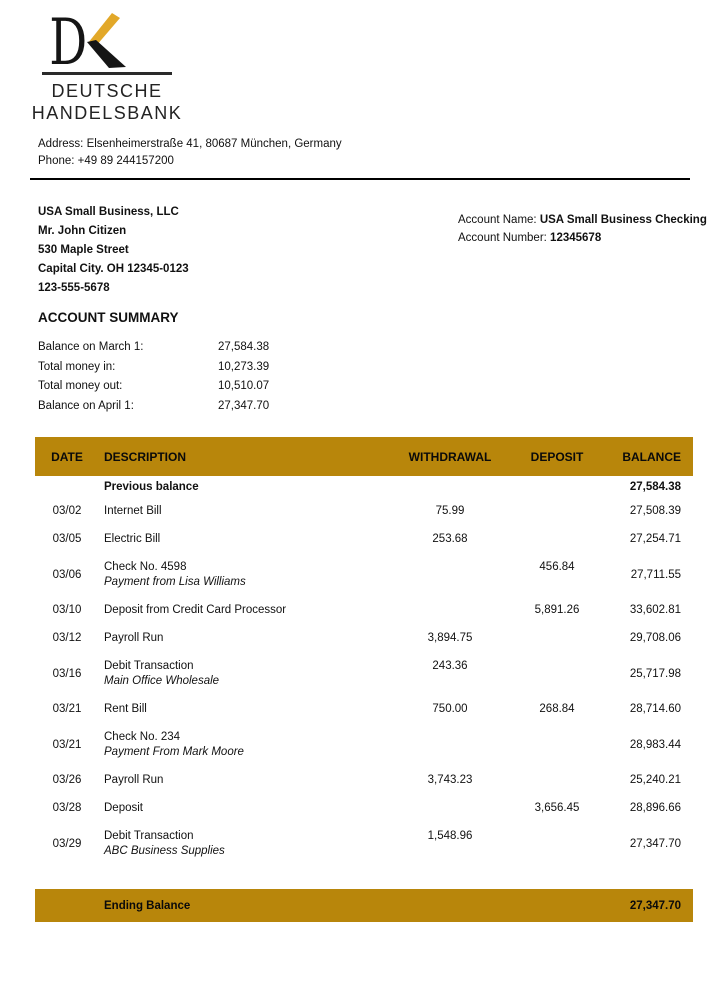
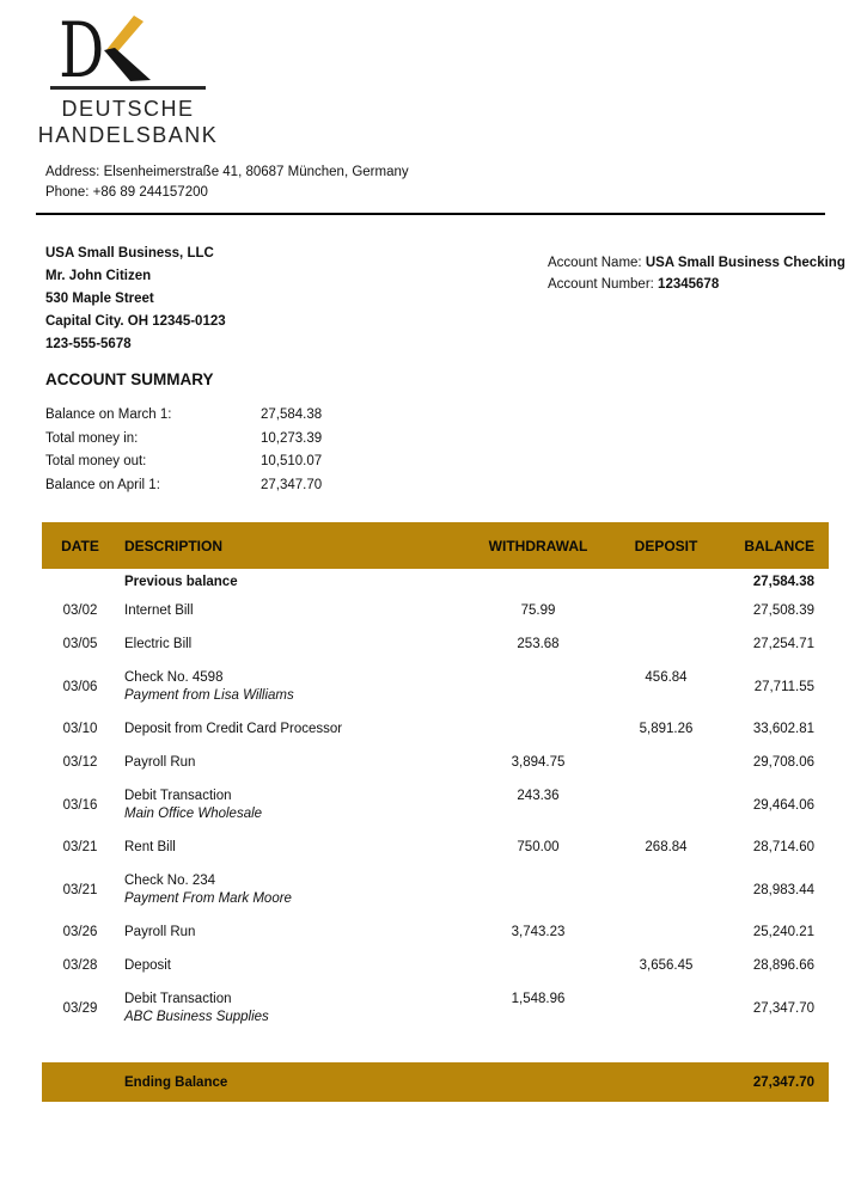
  D
  DEUTSCHE
  HANDELSBANK
  Address: Elsenheimerstraße 41, 80687 München, Germany
- Phone: +49 89 244157200
+ Phone: +86 89 244157200
  USA Small Business, LLC
  Mr. John Citizen
  530 Maple Street
  Capital City. OH 12345-0123
  123-555-5678
  Account Name: USA Small Business Checking
  Account Number: 12345678
  ACCOUNT SUMMARY
  Balance on March 1:
  27,584.38
  Total money in:
  10,273.39
  Total money out:
  10,510.07
  Balance on April 1:
  27,347.70
  DATE
  DESCRIPTION
  WITHDRAWAL
  DEPOSIT
  BALANCE
  Previous balance
  27,584.38
  03/02
  Internet Bill
  75.99
  27,508.39
  03/05
  Electric Bill
  253.68
  27,254.71
  03/06
  Check No. 4598
  Payment from Lisa Williams
  456.84
  27,711.55
  03/10
  Deposit from Credit Card Processor
  5,891.26
  33,602.81
  03/12
  Payroll Run
  3,894.75
  29,708.06
  03/16
  Debit Transaction
  Main Office Wholesale
  243.36
- 25,717.98
+ 29,464.06
  03/21
  Rent Bill
  750.00
  268.84
  28,714.60
  03/21
  Check No. 234
  Payment From Mark Moore
  28,983.44
  03/26
  Payroll Run
  3,743.23
  25,240.21
  03/28
  Deposit
  3,656.45
  28,896.66
  03/29
  Debit Transaction
  ABC Business Supplies
  1,548.96
  27,347.70
  Ending Balance
  27,347.70
